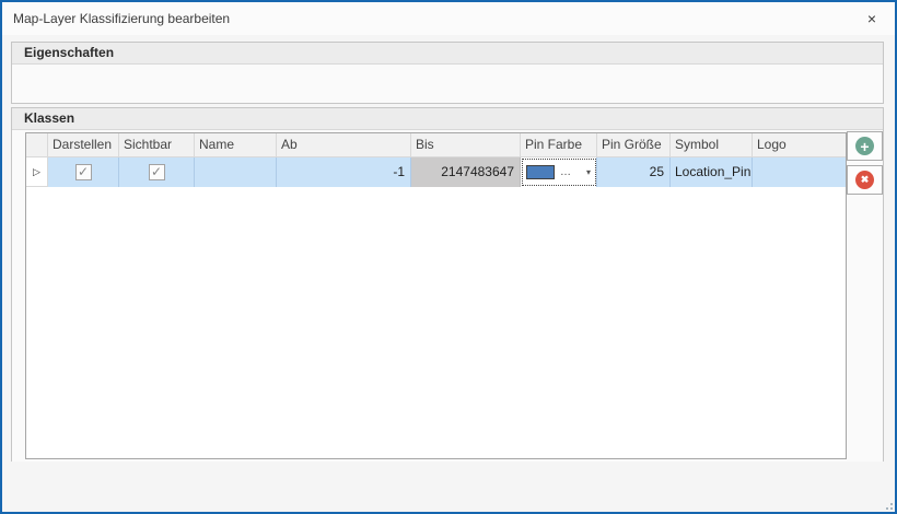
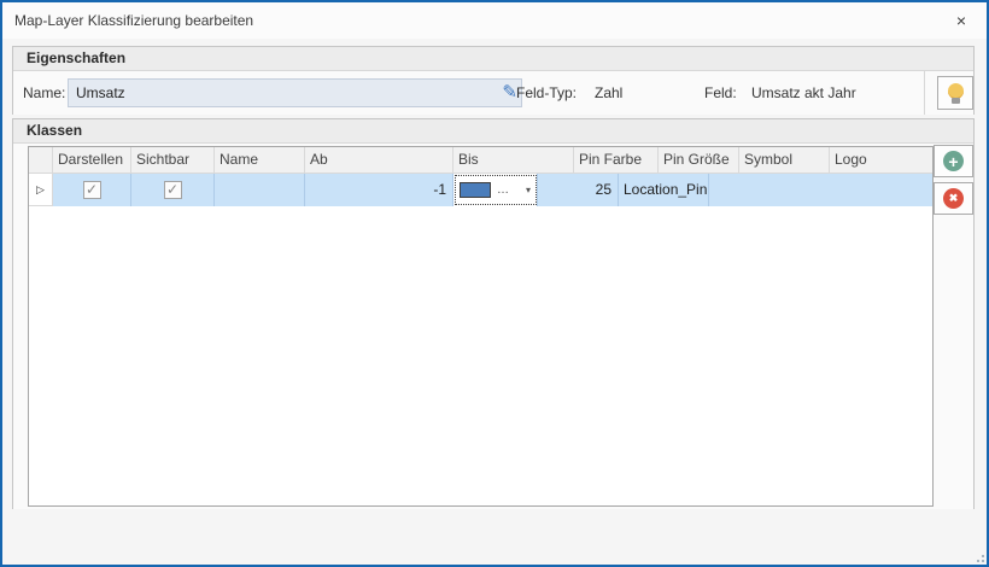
  Map-Layer Klassifizierung bearbeiten
  ×
  Eigenschaften
+ Name:
+ Umsatz
+ ✎
+ Feld-Typ:
+ Zahl
+ Feld:
+ Umsatz akt Jahr
  Klassen
  Darstellen
  Sichtbar
  Name
  Ab
  Bis
  Pin Farbe
  Pin Größe
  Symbol
  Logo
  ▷
  ✓
  ✓
  -1
- 2147483647
  …
  ▾
  25
  Location_Pin
  +
  ✖
